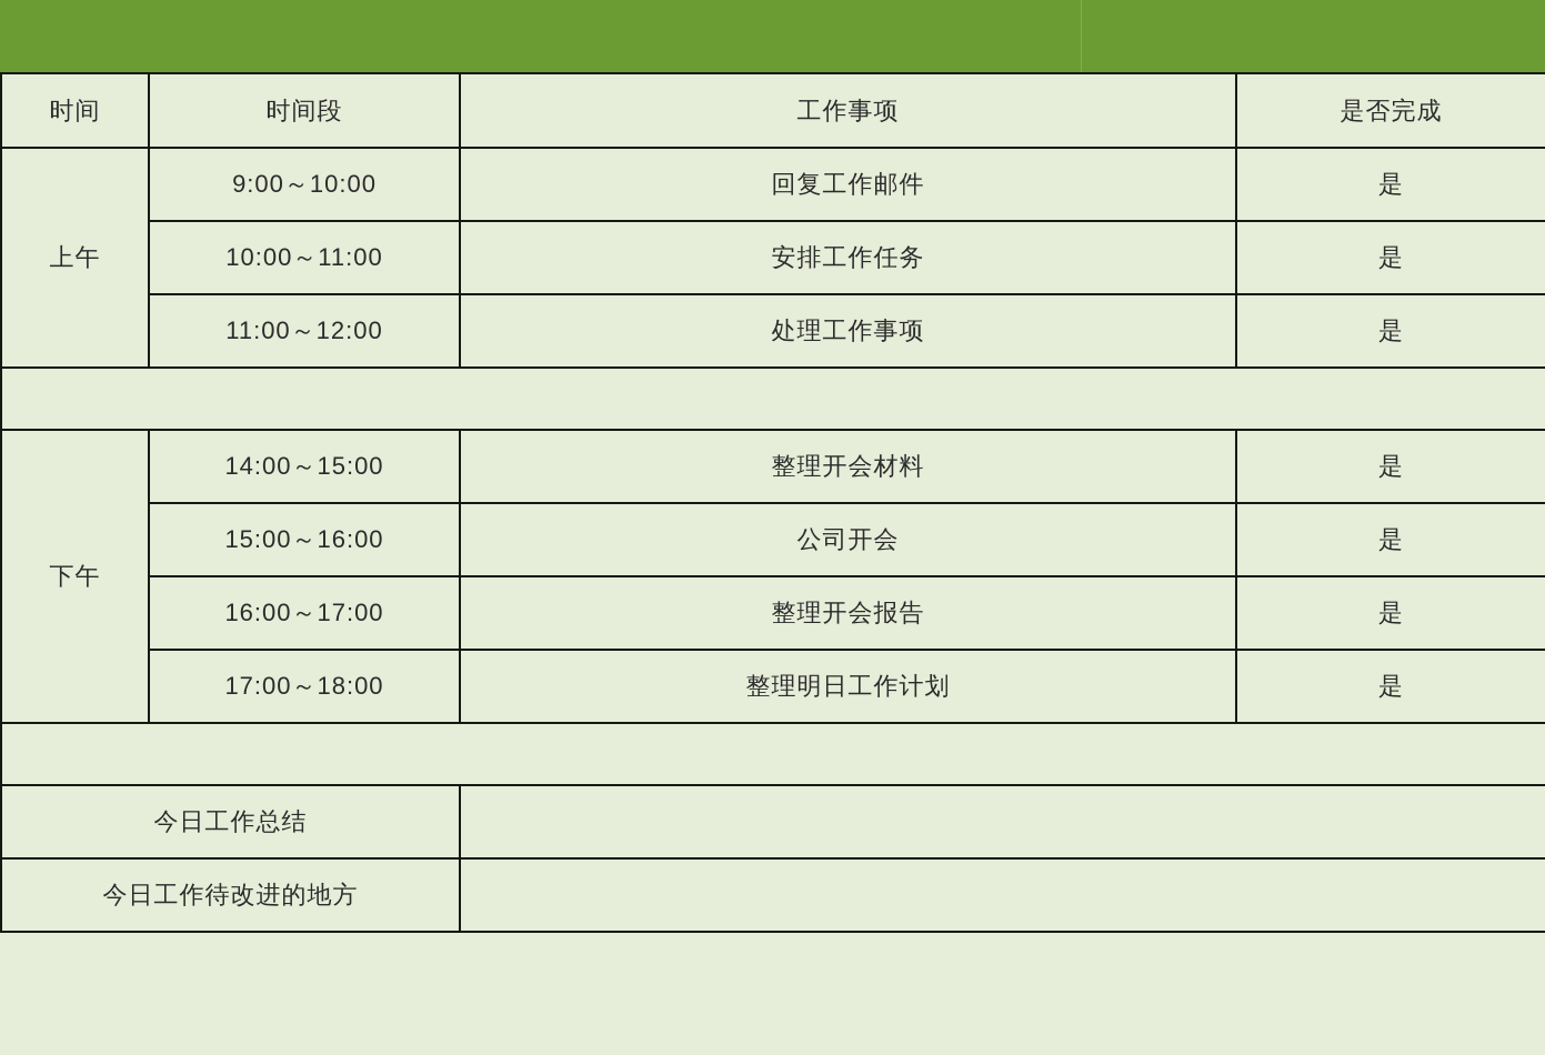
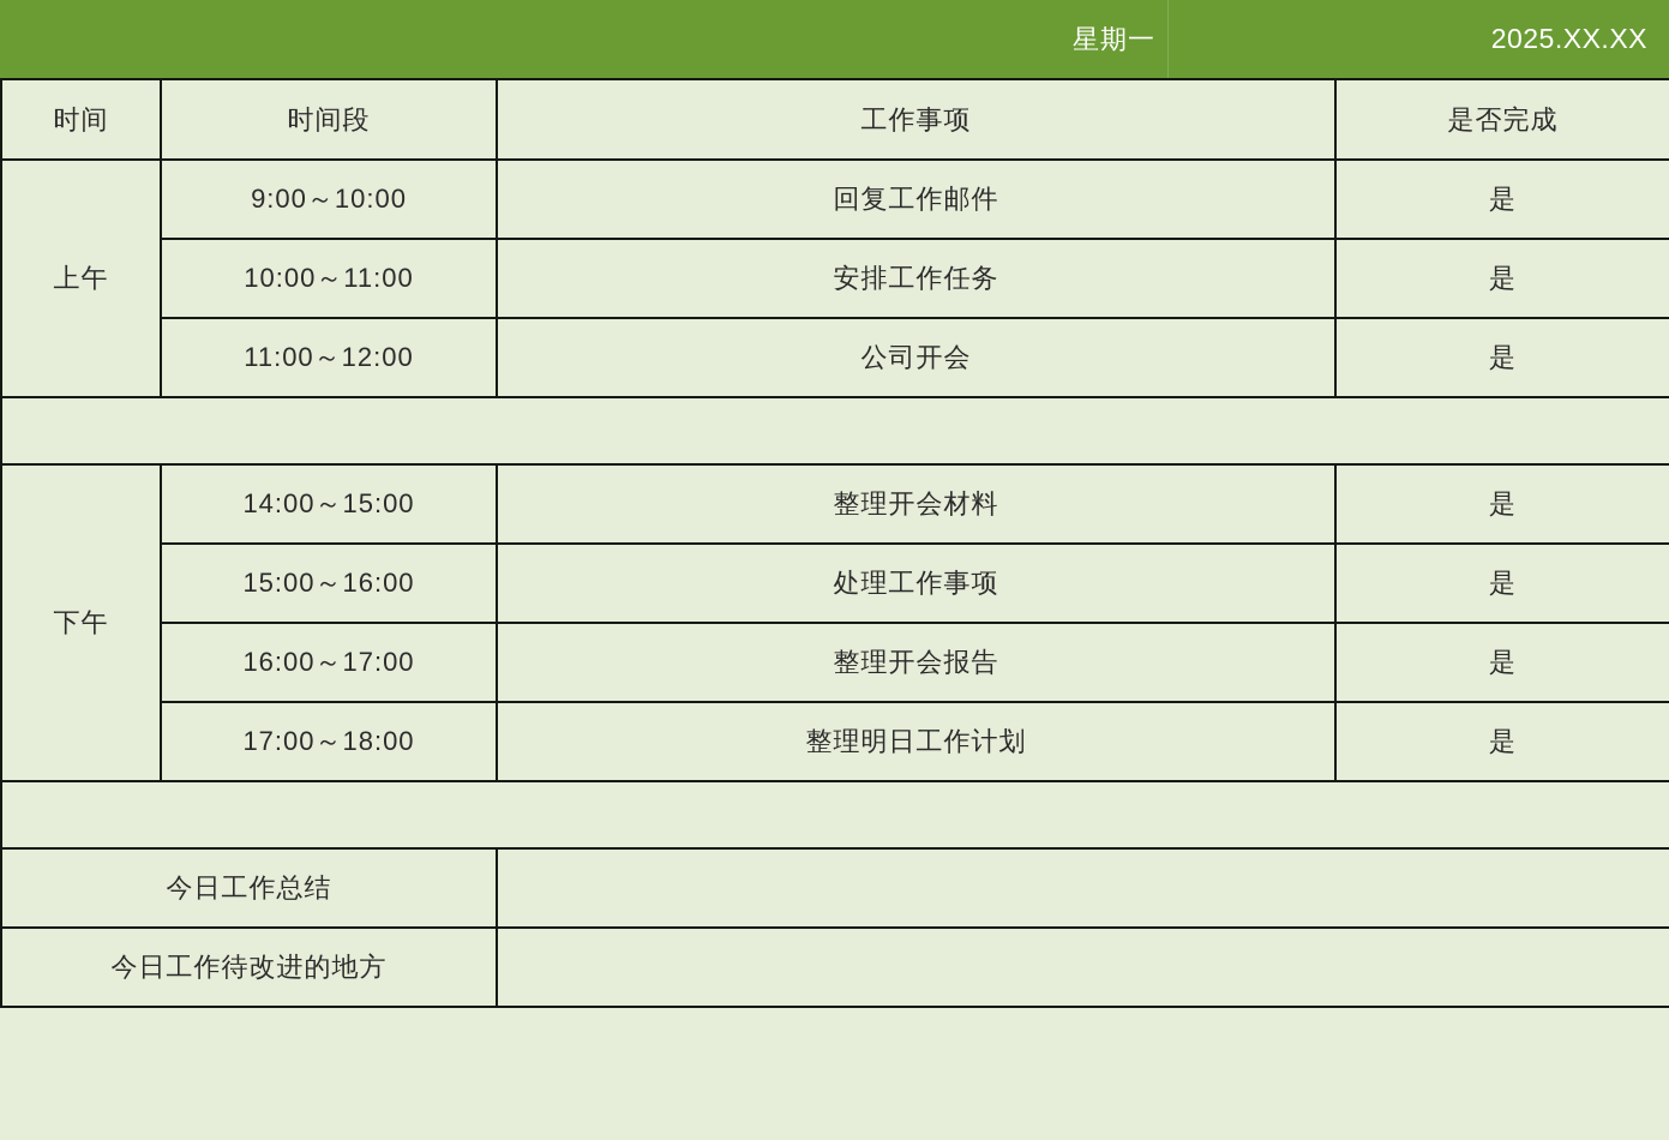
+ 星期一
+ 2025.XX.XX
  时间	时间段	工作事项	是否完成
  上午	9:00～10:00	回复工作邮件	是
  10:00～11:00	安排工作任务	是
- 11:00～12:00	处理工作事项	是
+ 11:00～12:00	公司开会	是
  下午	14:00～15:00	整理开会材料	是
- 15:00～16:00	公司开会	是
+ 15:00～16:00	处理工作事项	是
  16:00～17:00	整理开会报告	是
  17:00～18:00	整理明日工作计划	是
  今日工作总结
  今日工作待改进的地方
